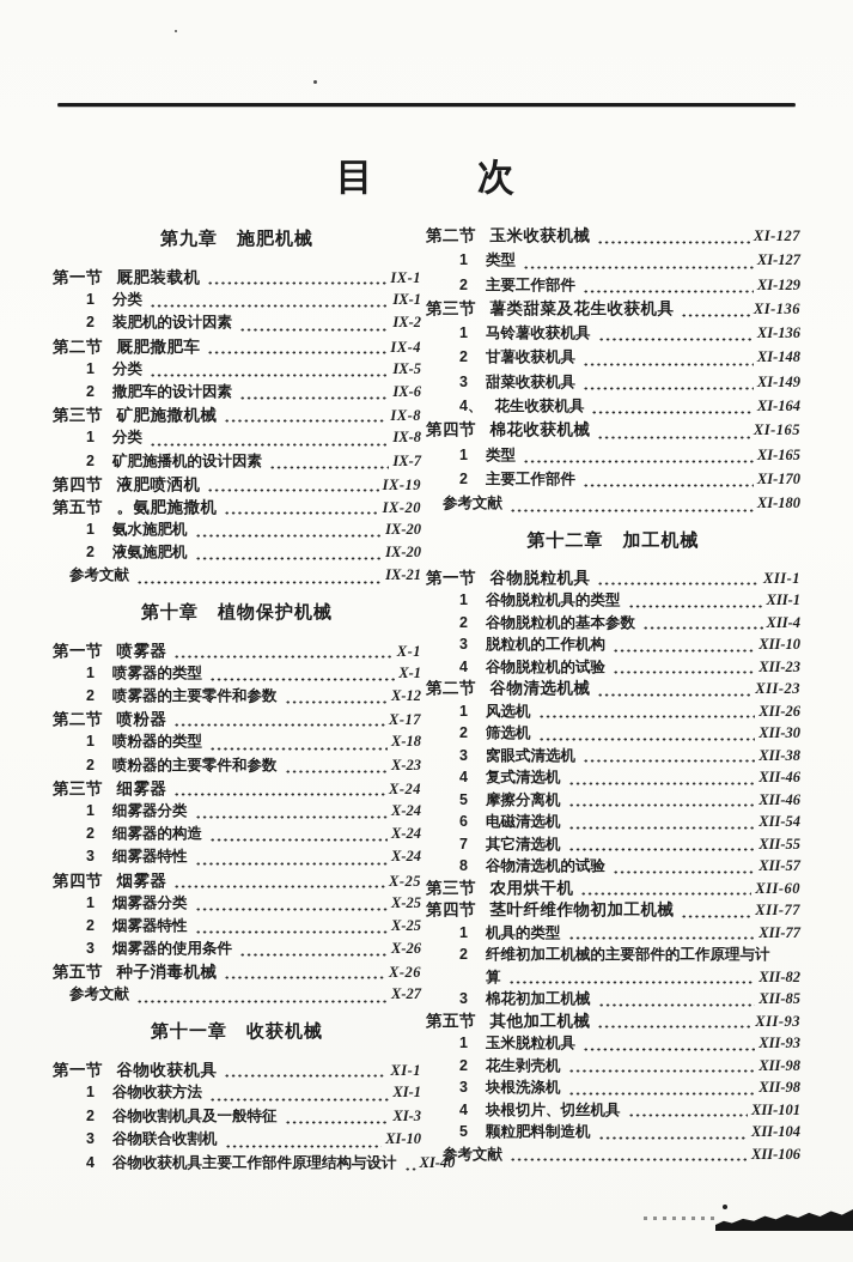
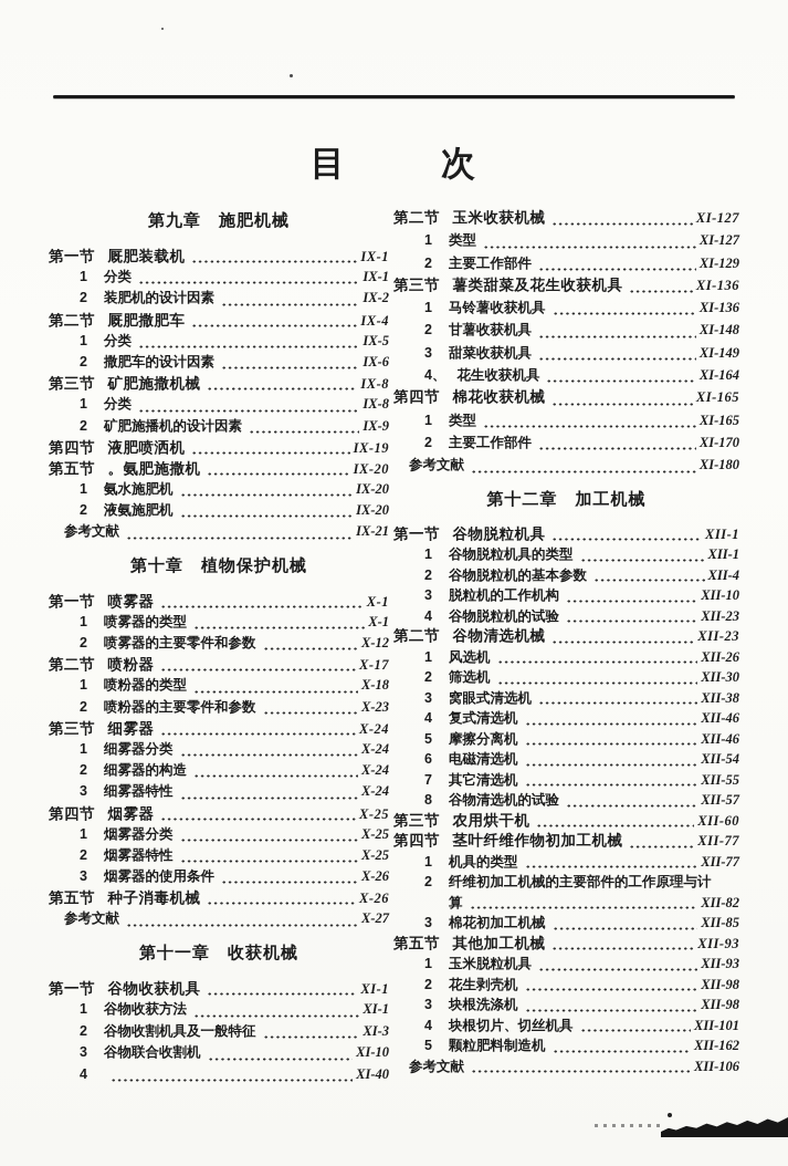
  目 次
  第九章 施肥机械
  第一节
  厩肥装载机
  IX-1
  1
  分类
  IX-1
  2
  装肥机的设计因素
  IX-2
  第二节
  厩肥撒肥车
  IX-4
  1
  分类
  IX-5
  2
  撒肥车的设计因素
  IX-6
  第三节
  矿肥施撒机械
  IX-8
  1
  分类
  IX-8
  2
  矿肥施播机的设计因素
- IX-7
+ IX-9
  第四节
  液肥喷洒机
  IX-19
  第五节
  。氨肥施撒机
  IX-20
  1
  氨水施肥机
  IX-20
  2
  液氨施肥机
  IX-20
  参考文献
  IX-21
  第十章 植物保护机械
  第一节
  喷雾器
  X-1
  1
  喷雾器的类型
  X-1
  2
  喷雾器的主要零件和参数
  X-12
  第二节
  喷粉器
  X-17
  1
  喷粉器的类型
  X-18
  2
  喷粉器的主要零件和参数
  X-23
  第三节
  细雾器
  X-24
  1
  细雾器分类
  X-24
  2
  细雾器的构造
  X-24
  3
  细雾器特性
  X-24
  第四节
  烟雾器
  X-25
  1
  烟雾器分类
  X-25
  2
  烟雾器特性
  X-25
  3
  烟雾器的使用条件
  X-26
  第五节
  种子消毒机械
  X-26
  参考文献
  X-27
  第十一章 收获机械
  第一节
  谷物收获机具
  XI-1
  1
  谷物收获方法
  XI-1
  2
  谷物收割机具及一般特征
  XI-3
  3
  谷物联合收割机
  XI-10
  4
- 谷物收获机具主要工作部件原理结构与设计
  XI-40
  第二节
  玉米收获机械
  XI-127
  1
  类型
  XI-127
  2
  主要工作部件
  XI-129
  第三节
  薯类甜菜及花生收获机具
  XI-136
  1
  马铃薯收获机具
  XI-136
  2
  甘薯收获机具
  XI-148
  3
  甜菜收获机具
  XI-149
  4、
  花生收获机具
  XI-164
  第四节
  棉花收获机械
  XI-165
  1
  类型
  XI-165
  2
  主要工作部件
  XI-170
  参考文献
  XI-180
  第十二章 加工机械
  第一节
  谷物脱粒机具
  XII-1
  1
  谷物脱粒机具的类型
  XII-1
  2
  谷物脱粒机的基本参数
  XII-4
  3
  脱粒机的工作机构
  XII-10
  4
  谷物脱粒机的试验
  XII-23
  第二节
  谷物清选机械
  XII-23
  1
  风选机
  XII-26
  2
  筛选机
  XII-30
  3
  窝眼式清选机
  XII-38
  4
  复式清选机
  XII-46
  5
  摩擦分离机
  XII-46
  6
  电磁清选机
  XII-54
  7
  其它清选机
  XII-55
  8
  谷物清选机的试验
  XII-57
  第三节
  农用烘干机
  XII-60
  第四节
  茎叶纤维作物初加工机械
  XII-77
  1
  机具的类型
  XII-77
  2
  纤维初加工机械的主要部件的工作原理与计
  算
  XII-82
  3
  棉花初加工机械
  XII-85
  第五节
  其他加工机械
  XII-93
  1
  玉米脱粒机具
  XII-93
  2
  花生剥壳机
  XII-98
  3
  块根洗涤机
  XII-98
  4
  块根切片、切丝机具
  XII-101
  5
  颗粒肥料制造机
- XII-104
+ XII-162
  参考文献
  XII-106
